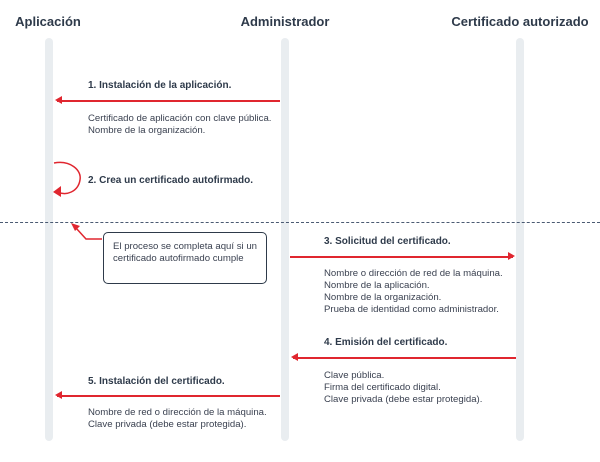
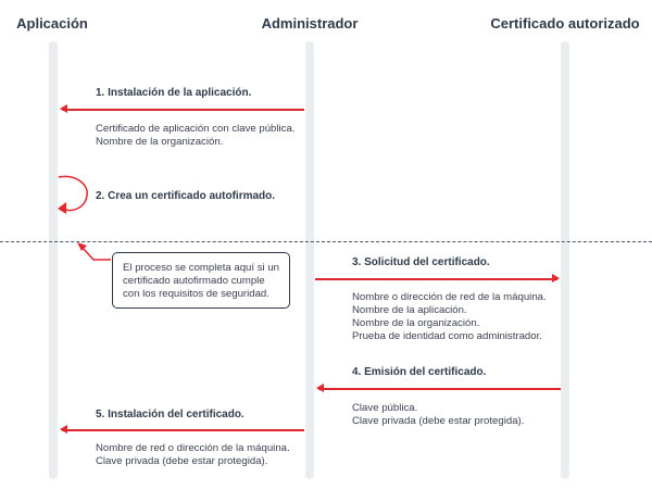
  Aplicación
  Administrador
  Certificado autorizado
  1. Instalación de la aplicación.
  Certificado de aplicación con clave pública.
  Nombre de la organización.
  2. Crea un certificado autofirmado.
  El proceso se completa aquí si un
  certificado autofirmado cumple
+ con los requisitos de seguridad.
  3. Solicitud del certificado.
  Nombre o dirección de red de la máquina.
  Nombre de la aplicación.
  Nombre de la organización.
  Prueba de identidad como administrador.
  4. Emisión del certificado.
  Clave pública.
- Firma del certificado digital.
  Clave privada (debe estar protegida).
  5. Instalación del certificado.
  Nombre de red o dirección de la máquina.
  Clave privada (debe estar protegida).
